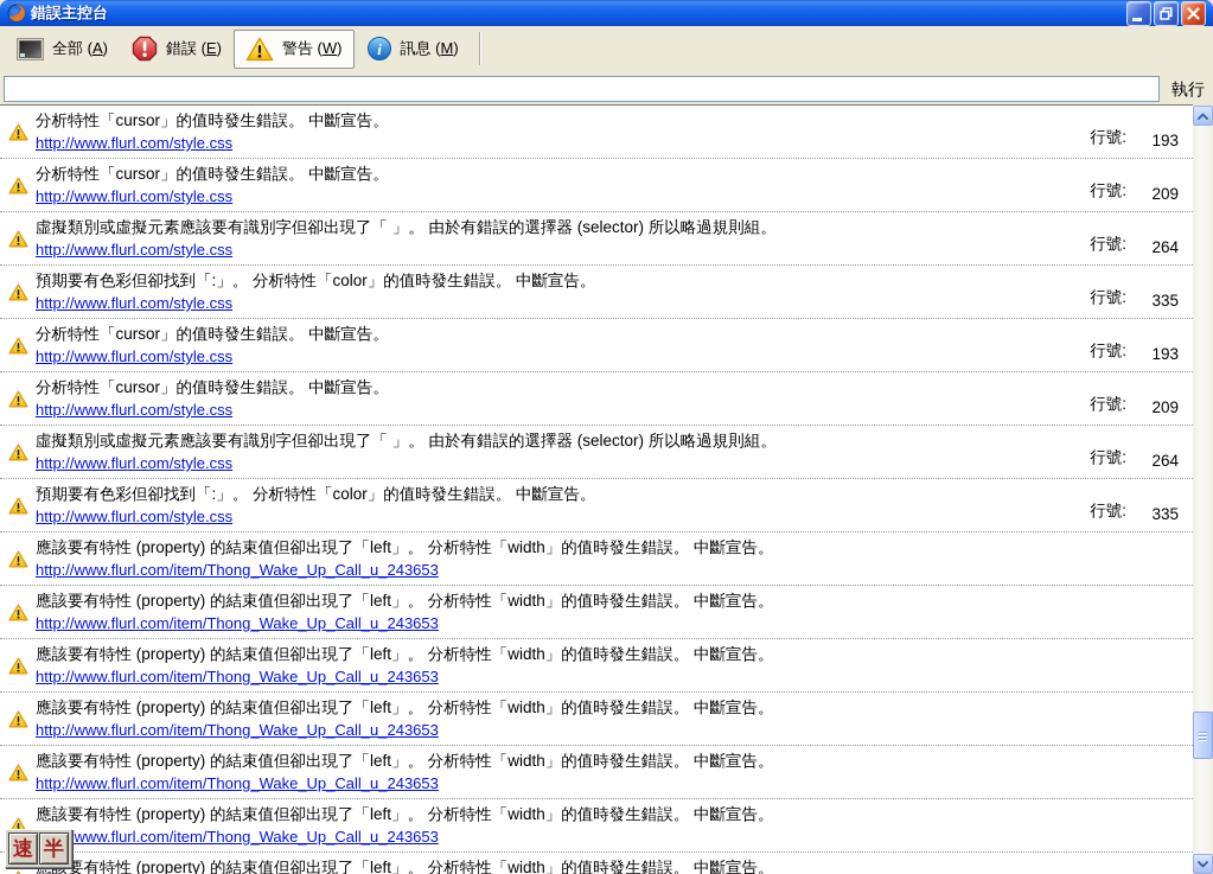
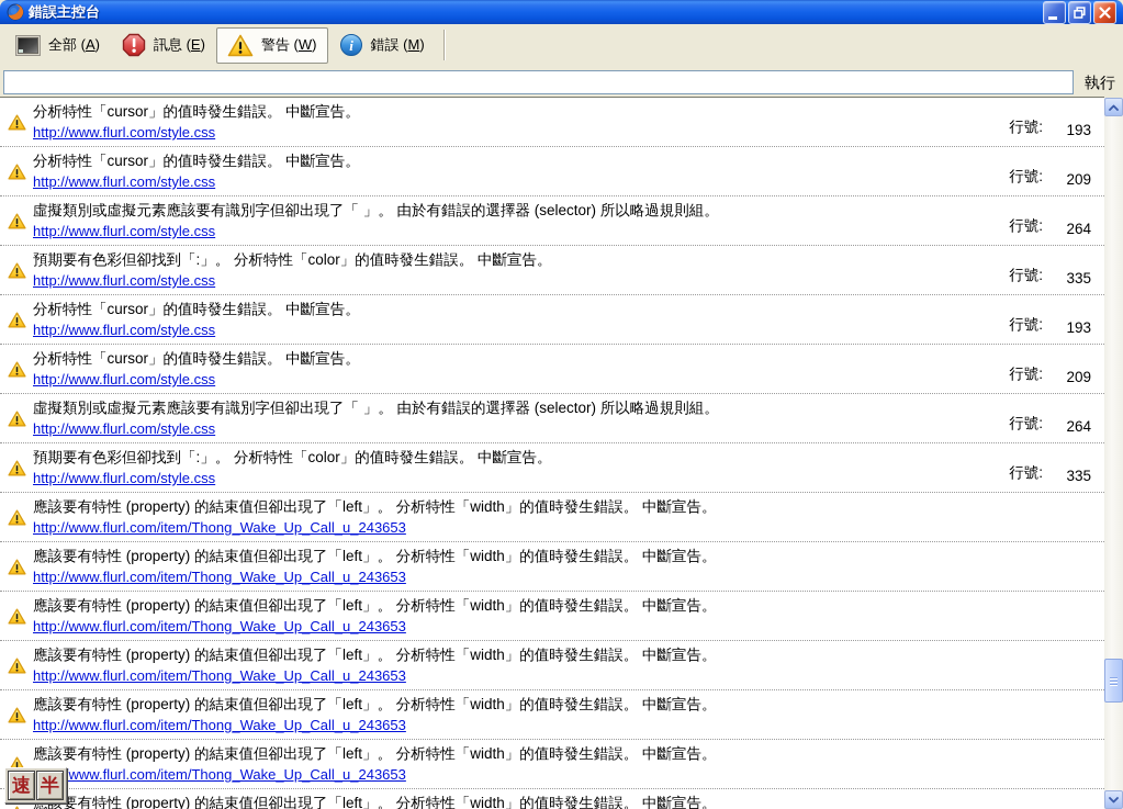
  錯誤主控台
  全部 (A)
- 錯誤 (E)
+ 訊息 (E)
  警告 (W)
  i
- 訊息 (M)
+ 錯誤 (M)
  執行
  分析特性「cursor」的值時發生錯誤。 中斷宣告。
  http://www.flurl.com/style.css
  行號:
  193
  分析特性「cursor」的值時發生錯誤。 中斷宣告。
  http://www.flurl.com/style.css
  行號:
  209
  虛擬類別或虛擬元素應該要有識別字但卻出現了「 」。 由於有錯誤的選擇器 (selector) 所以略過規則組。
  http://www.flurl.com/style.css
  行號:
  264
  預期要有色彩但卻找到「:」。 分析特性「color」的值時發生錯誤。 中斷宣告。
  http://www.flurl.com/style.css
  行號:
  335
  分析特性「cursor」的值時發生錯誤。 中斷宣告。
  http://www.flurl.com/style.css
  行號:
  193
  分析特性「cursor」的值時發生錯誤。 中斷宣告。
  http://www.flurl.com/style.css
  行號:
  209
  虛擬類別或虛擬元素應該要有識別字但卻出現了「 」。 由於有錯誤的選擇器 (selector) 所以略過規則組。
  http://www.flurl.com/style.css
  行號:
  264
  預期要有色彩但卻找到「:」。 分析特性「color」的值時發生錯誤。 中斷宣告。
  http://www.flurl.com/style.css
  行號:
  335
  應該要有特性 (property) 的結束值但卻出現了「left」。 分析特性「width」的值時發生錯誤。 中斷宣告。
  http://www.flurl.com/item/Thong_Wake_Up_Call_u_243653
  應該要有特性 (property) 的結束值但卻出現了「left」。 分析特性「width」的值時發生錯誤。 中斷宣告。
  http://www.flurl.com/item/Thong_Wake_Up_Call_u_243653
  應該要有特性 (property) 的結束值但卻出現了「left」。 分析特性「width」的值時發生錯誤。 中斷宣告。
  http://www.flurl.com/item/Thong_Wake_Up_Call_u_243653
  應該要有特性 (property) 的結束值但卻出現了「left」。 分析特性「width」的值時發生錯誤。 中斷宣告。
  http://www.flurl.com/item/Thong_Wake_Up_Call_u_243653
  應該要有特性 (property) 的結束值但卻出現了「left」。 分析特性「width」的值時發生錯誤。 中斷宣告。
  http://www.flurl.com/item/Thong_Wake_Up_Call_u_243653
  應該要有特性 (property) 的結束值但卻出現了「left」。 分析特性「width」的值時發生錯誤。 中斷宣告。
  www.flurl.com/item/Thong_Wake_Up_Call_u_243653
  要有特性 (property) 的結束值但卻出現了「left」。 分析特性「width」的值時發生錯誤。 中斷宣告。
  速
  半
